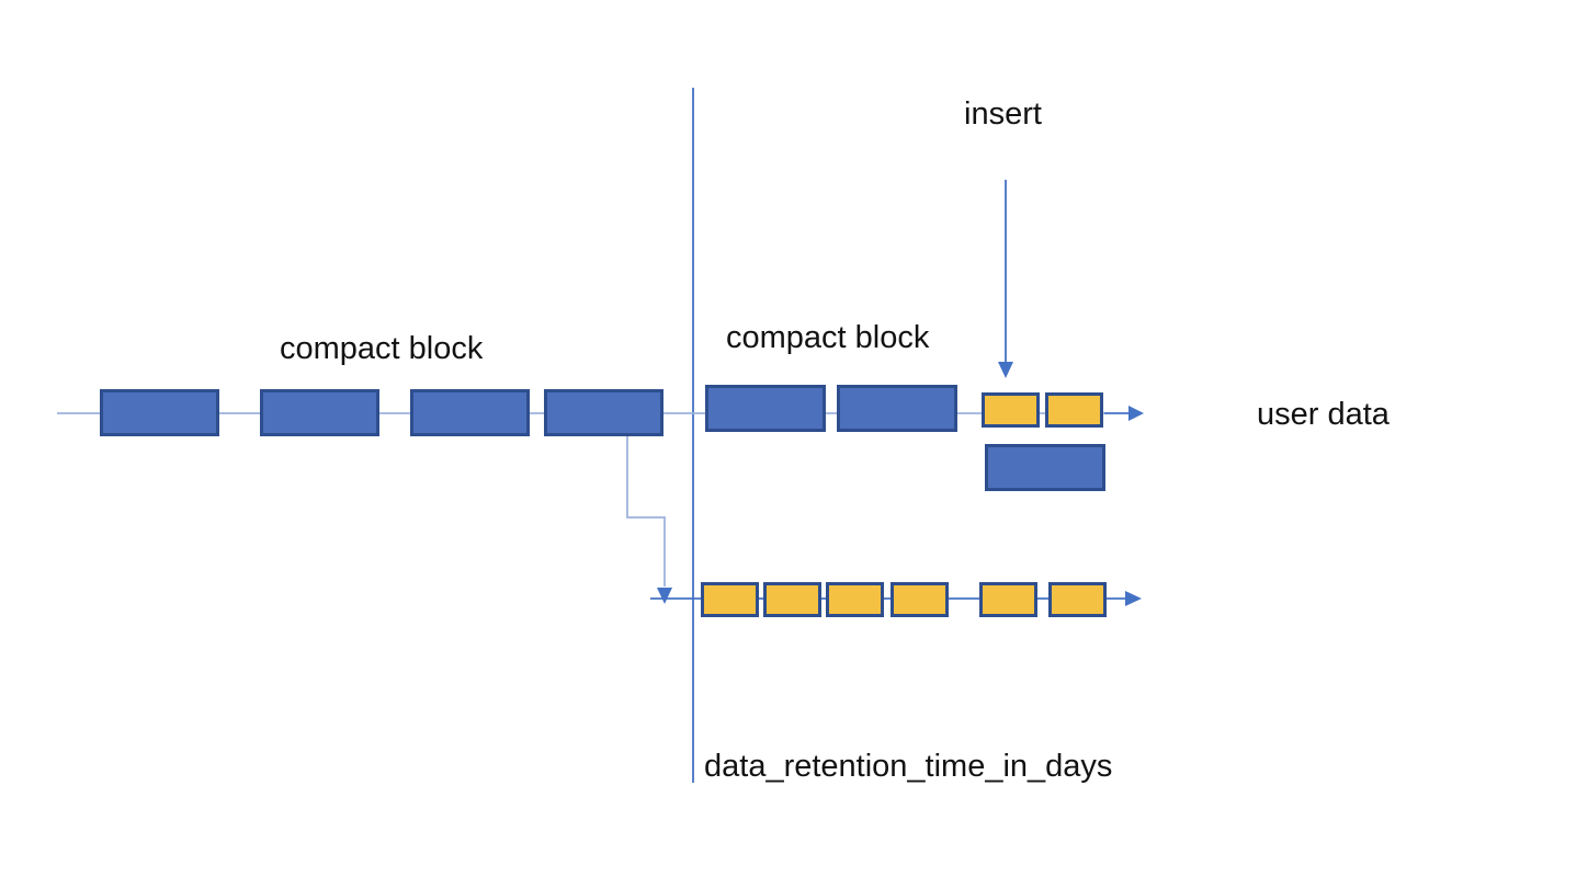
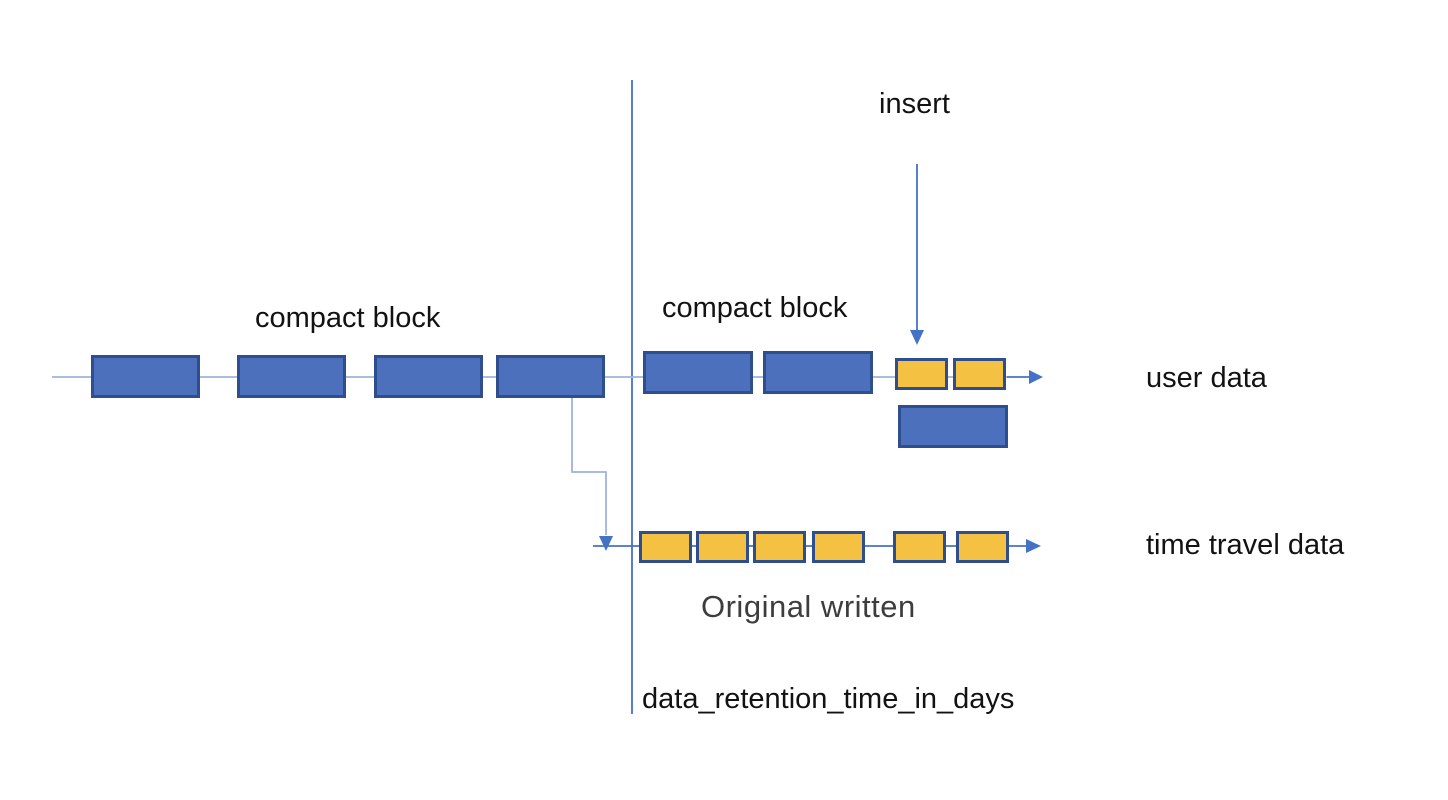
  compact block
  compact block
  insert
  user data
+ time travel data
+ Original written
  data_retention_time_in_days
